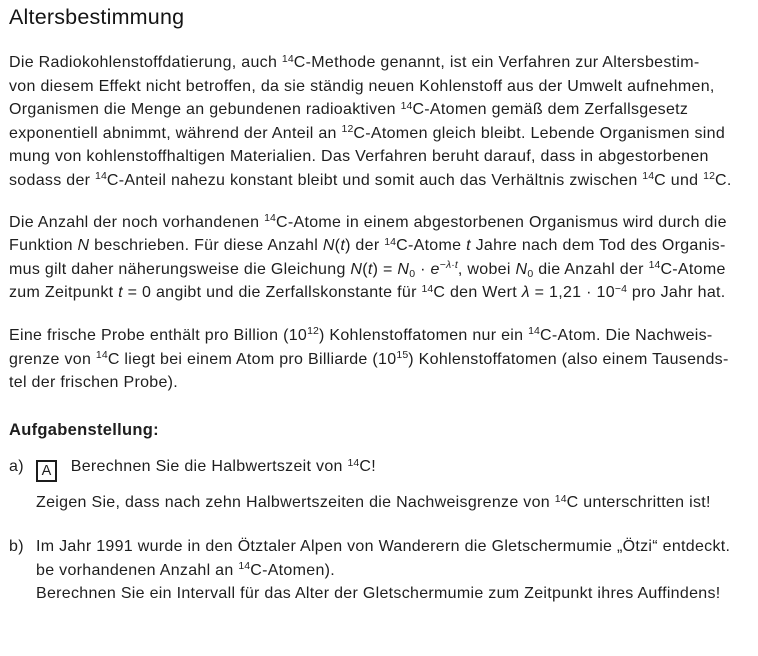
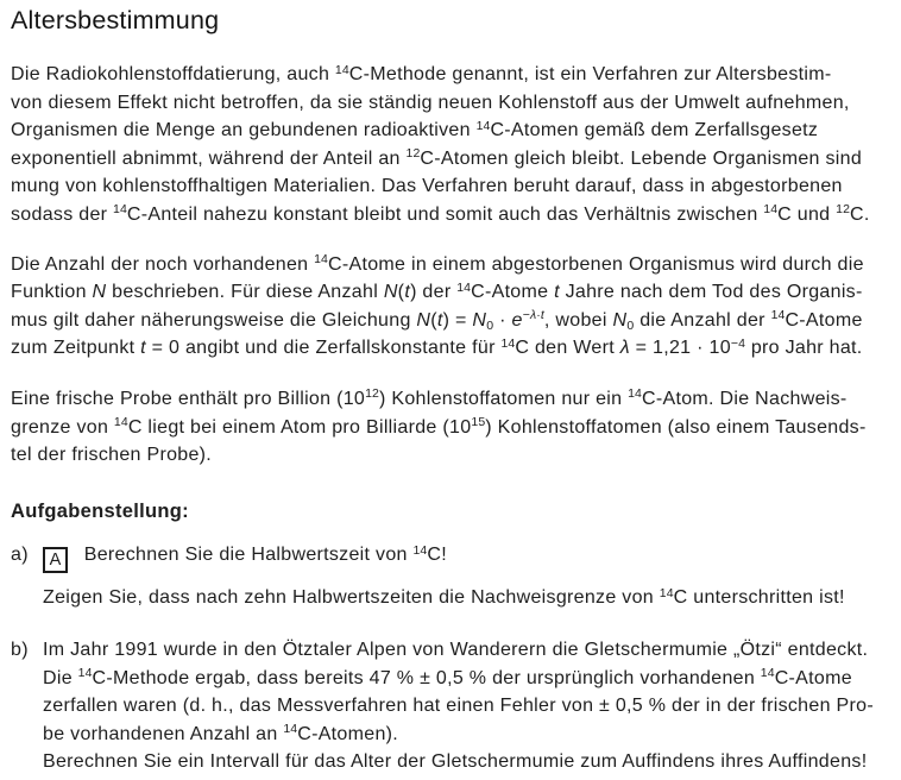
  Altersbestimmung
  Die Radiokohlenstoffdatierung, auch 14C-Methode genannt, ist ein Verfahren zur Altersbestim-
  von diesem Effekt nicht betroffen, da sie ständig neuen Kohlenstoff aus der Umwelt aufnehmen,
  Organismen die Menge an gebundenen radioaktiven 14C-Atomen gemäß dem Zerfallsgesetz
  exponentiell abnimmt, während der Anteil an 12C-Atomen gleich bleibt. Lebende Organismen sind
  mung von kohlenstoffhaltigen Materialien. Das Verfahren beruht darauf, dass in abgestorbenen
  sodass der 14C-Anteil nahezu konstant bleibt und somit auch das Verhältnis zwischen 14C und 12C.
  Die Anzahl der noch vorhandenen 14C-Atome in einem abgestorbenen Organismus wird durch die
  Funktion N beschrieben. Für diese Anzahl N(t) der 14C-Atome t Jahre nach dem Tod des Organis-
  mus gilt daher näherungsweise die Gleichung N(t) = N0 · e−λ·t, wobei N0 die Anzahl der 14C-Atome
  zum Zeitpunkt t = 0 angibt und die Zerfallskonstante für 14C den Wert λ = 1,21 · 10−4 pro Jahr hat.
  Eine frische Probe enthält pro Billion (1012) Kohlenstoffatomen nur ein 14C-Atom. Die Nachweis-
  grenze von 14C liegt bei einem Atom pro Billiarde (1015) Kohlenstoffatomen (also einem Tausends-
  tel der frischen Probe).
  Aufgabenstellung:
  a)
  A Berechnen Sie die Halbwertszeit von 14C!
  Zeigen Sie, dass nach zehn Halbwertszeiten die Nachweisgrenze von 14C unterschritten ist!
  b)
  Im Jahr 1991 wurde in den Ötztaler Alpen von Wanderern die Gletschermumie „Ötzi“ entdeckt.
+ Die 14C-Methode ergab, dass bereits 47 % ± 0,5 % der ursprünglich vorhandenen 14C-Atome
+ zerfallen waren (d. h., das Messverfahren hat einen Fehler von ± 0,5 % der in der frischen Pro-
  be vorhandenen Anzahl an 14C-Atomen).
- Berechnen Sie ein Intervall für das Alter der Gletschermumie zum Zeitpunkt ihres Auffindens!
+ Berechnen Sie ein Intervall für das Alter der Gletschermumie zum Auffindens ihres Auffindens!
